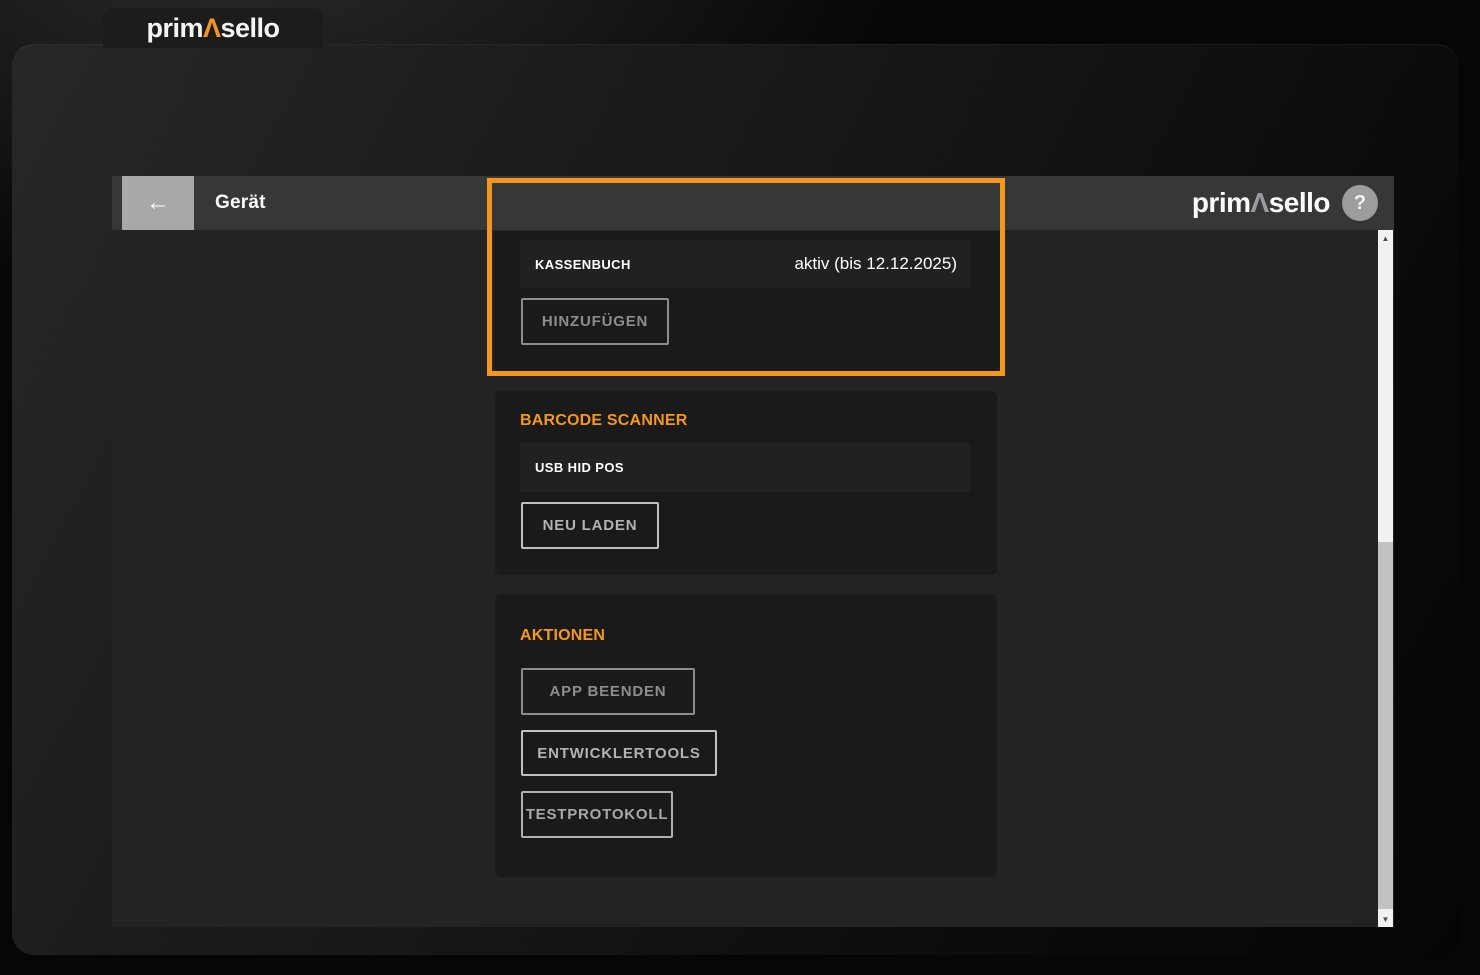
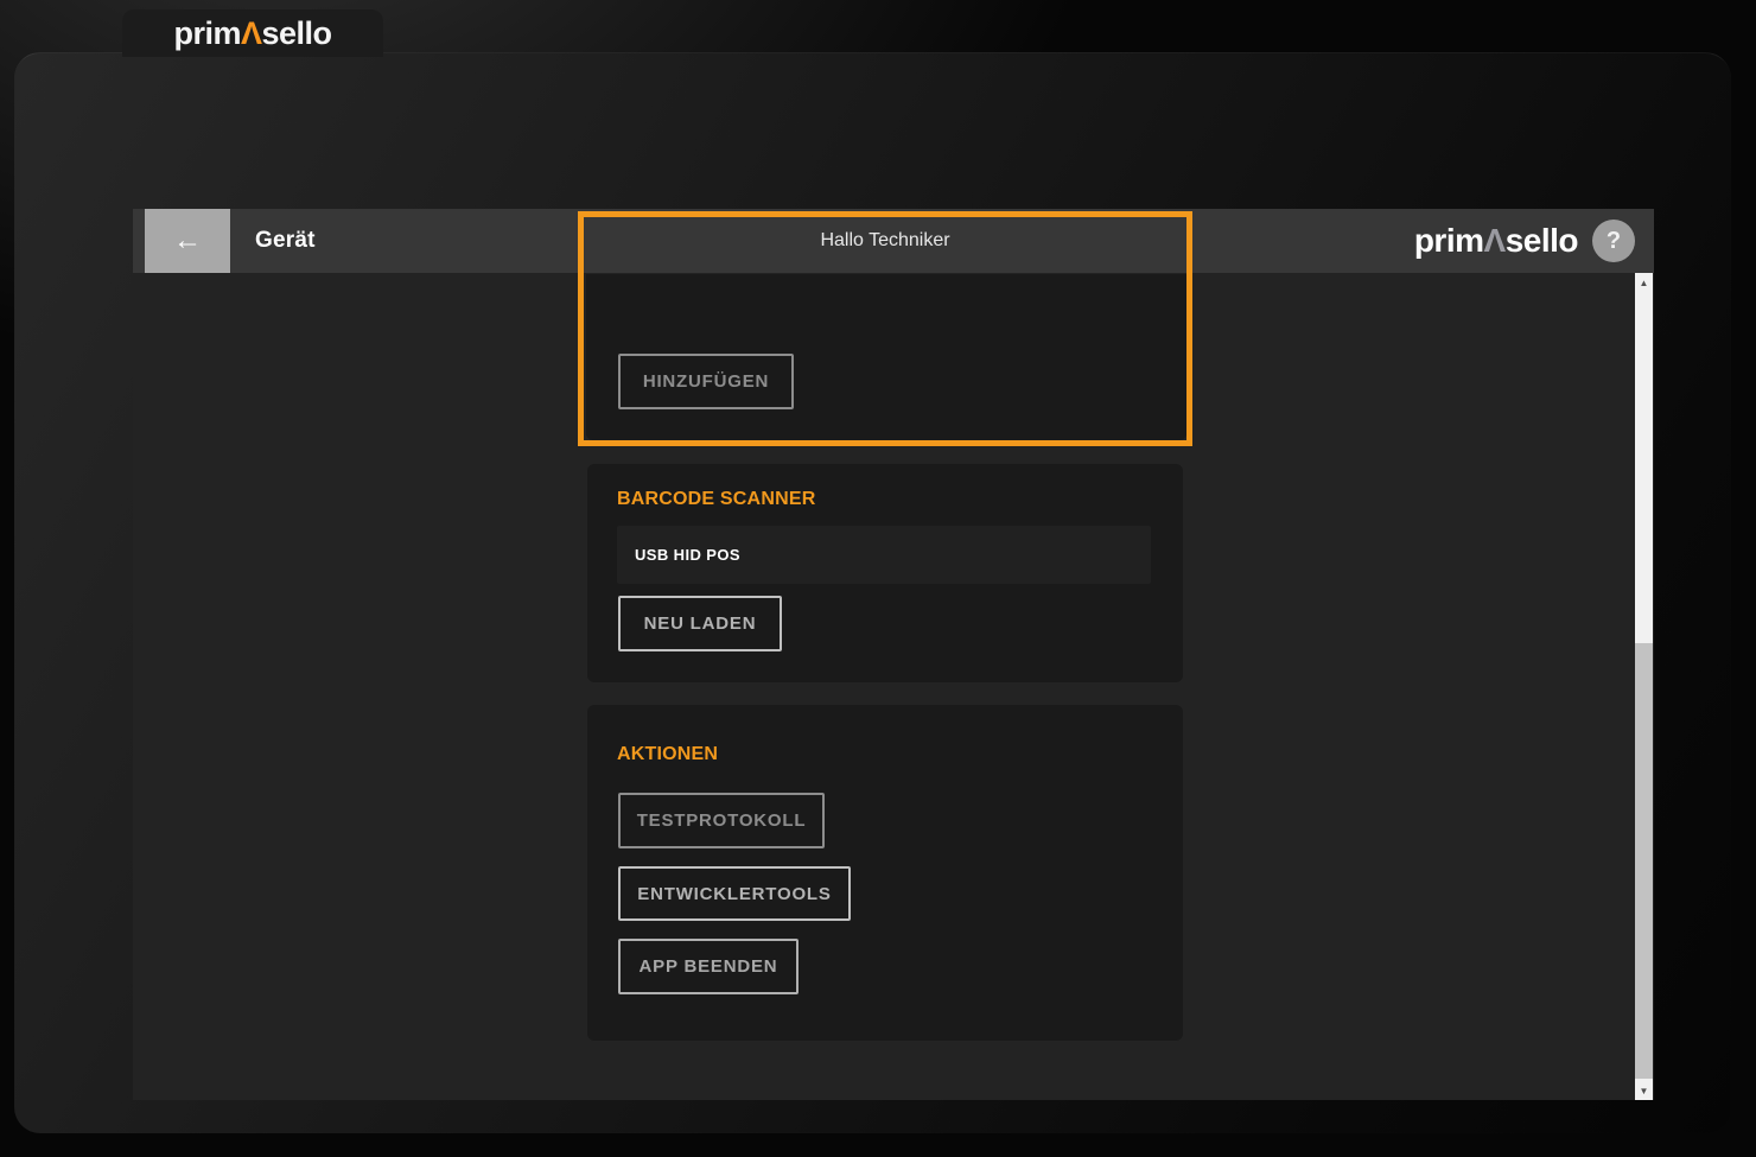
  primΛsello
  ←
  Gerät
+ Hallo Techniker
  primΛsello
  ?
- KASSENBUCH
- aktiv (bis 12.12.2025)
  HINZUFÜGEN
  BARCODE SCANNER
  USB HID POS
  NEU LADEN
  AKTIONEN
- APP BEENDEN
+ TESTPROTOKOLL
  ENTWICKLERTOOLS
- TESTPROTOKOLL
+ APP BEENDEN
  ▲
  ▼
